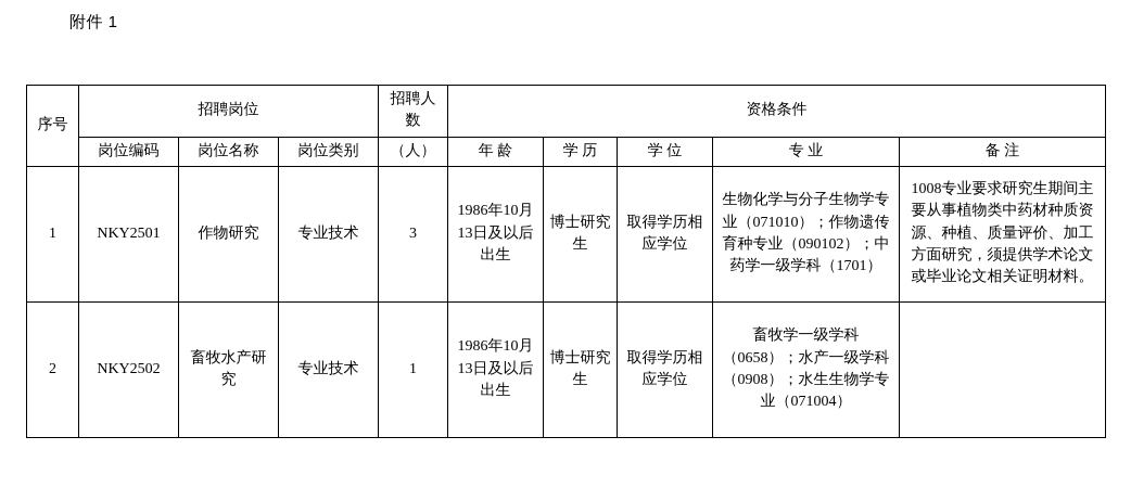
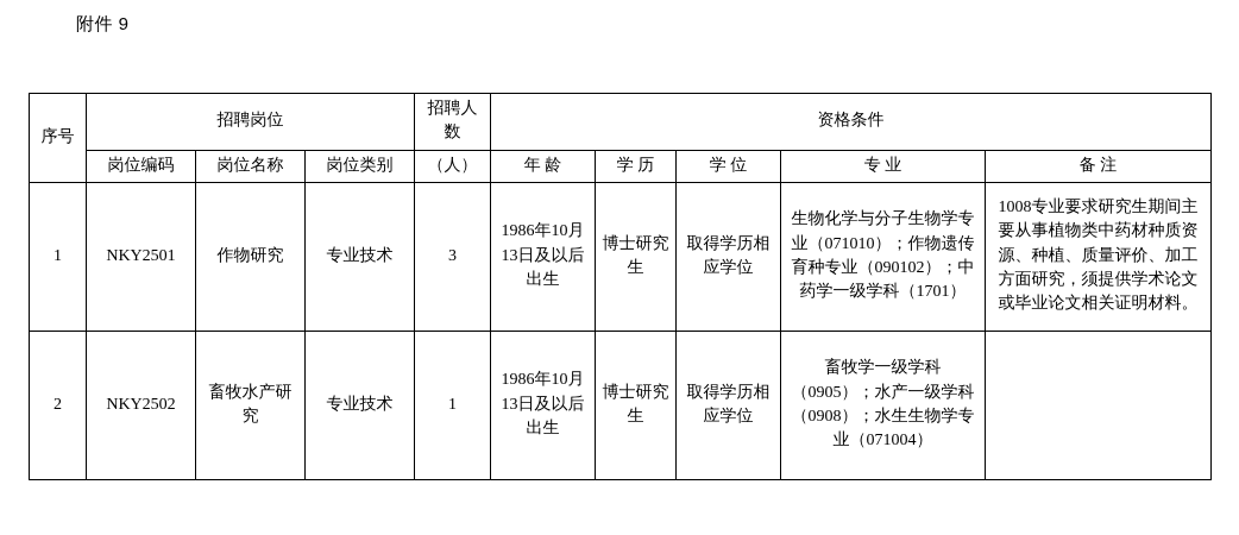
- 附件 1
+ 附件 9
  序号	招聘岗位	招聘人数	资格条件
  岗位编码	岗位名称	岗位类别	（人）	年 龄	学 历	学 位	专 业	备 注
  1	NKY2501	作物研究	专业技术	3	1986年10月13日及以后出生	博士研究生	取得学历相应学位	生物化学与分子生物学专业（071010）；作物遗传育种专业（090102）；中药学一级学科（1701）	1008专业要求研究生期间主要从事植物类中药材种质资源、种植、质量评价、加工方面研究，须提供学术论文或毕业论文相关证明材料。
- 2	NKY2502	畜牧水产研究	专业技术	1	1986年10月13日及以后出生	博士研究生	取得学历相应学位	畜牧学一级学科（0658）；水产一级学科（0908）；水生生物学专业（071004）
+ 2	NKY2502	畜牧水产研究	专业技术	1	1986年10月13日及以后出生	博士研究生	取得学历相应学位	畜牧学一级学科（0905）；水产一级学科（0908）；水生生物学专业（071004）
